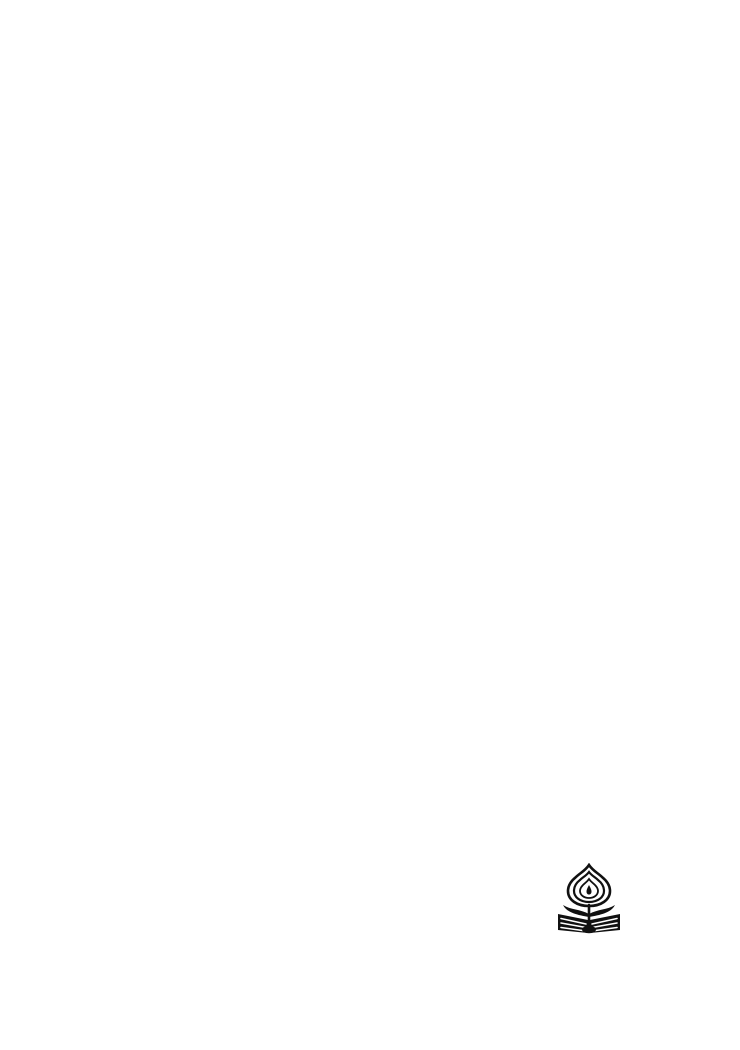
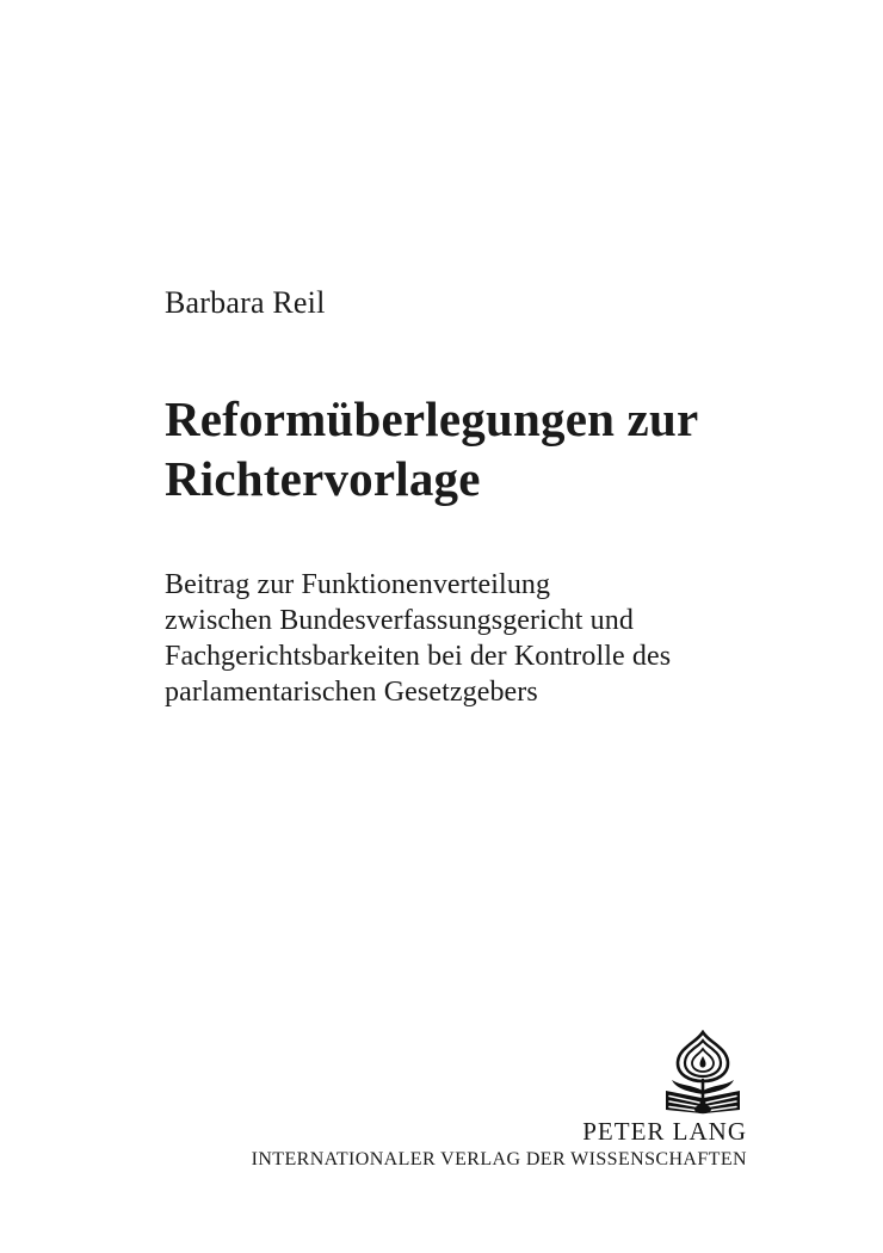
+ Barbara Reil
+ Reformüberlegungen zur
+ Richtervorlage
+ Beitrag zur Funktionenverteilung
+ zwischen Bundesverfassungsgericht und
+ Fachgerichtsbarkeiten bei der Kontrolle des
+ parlamentarischen Gesetzgebers
+ PETER LANG
+ INTERNATIONALER VERLAG DER WISSENSCHAFTEN
